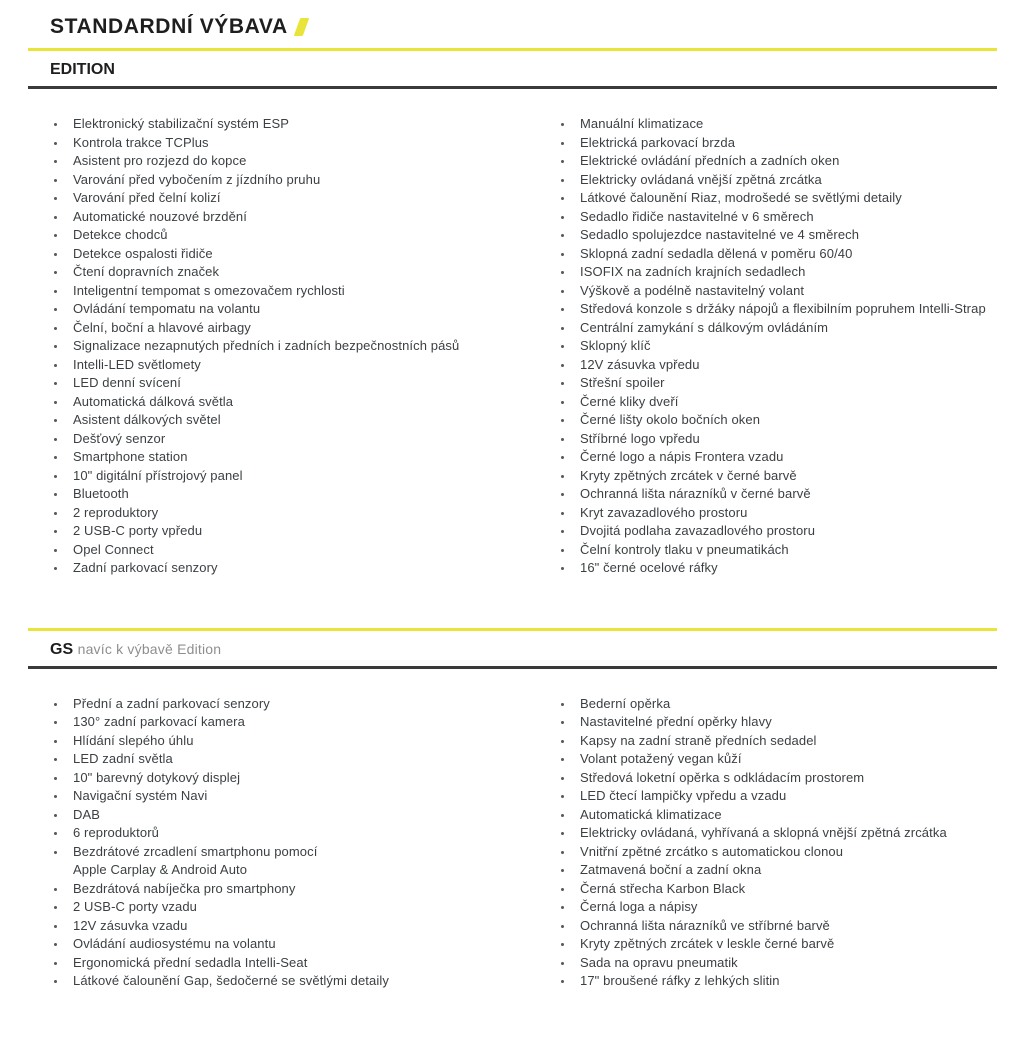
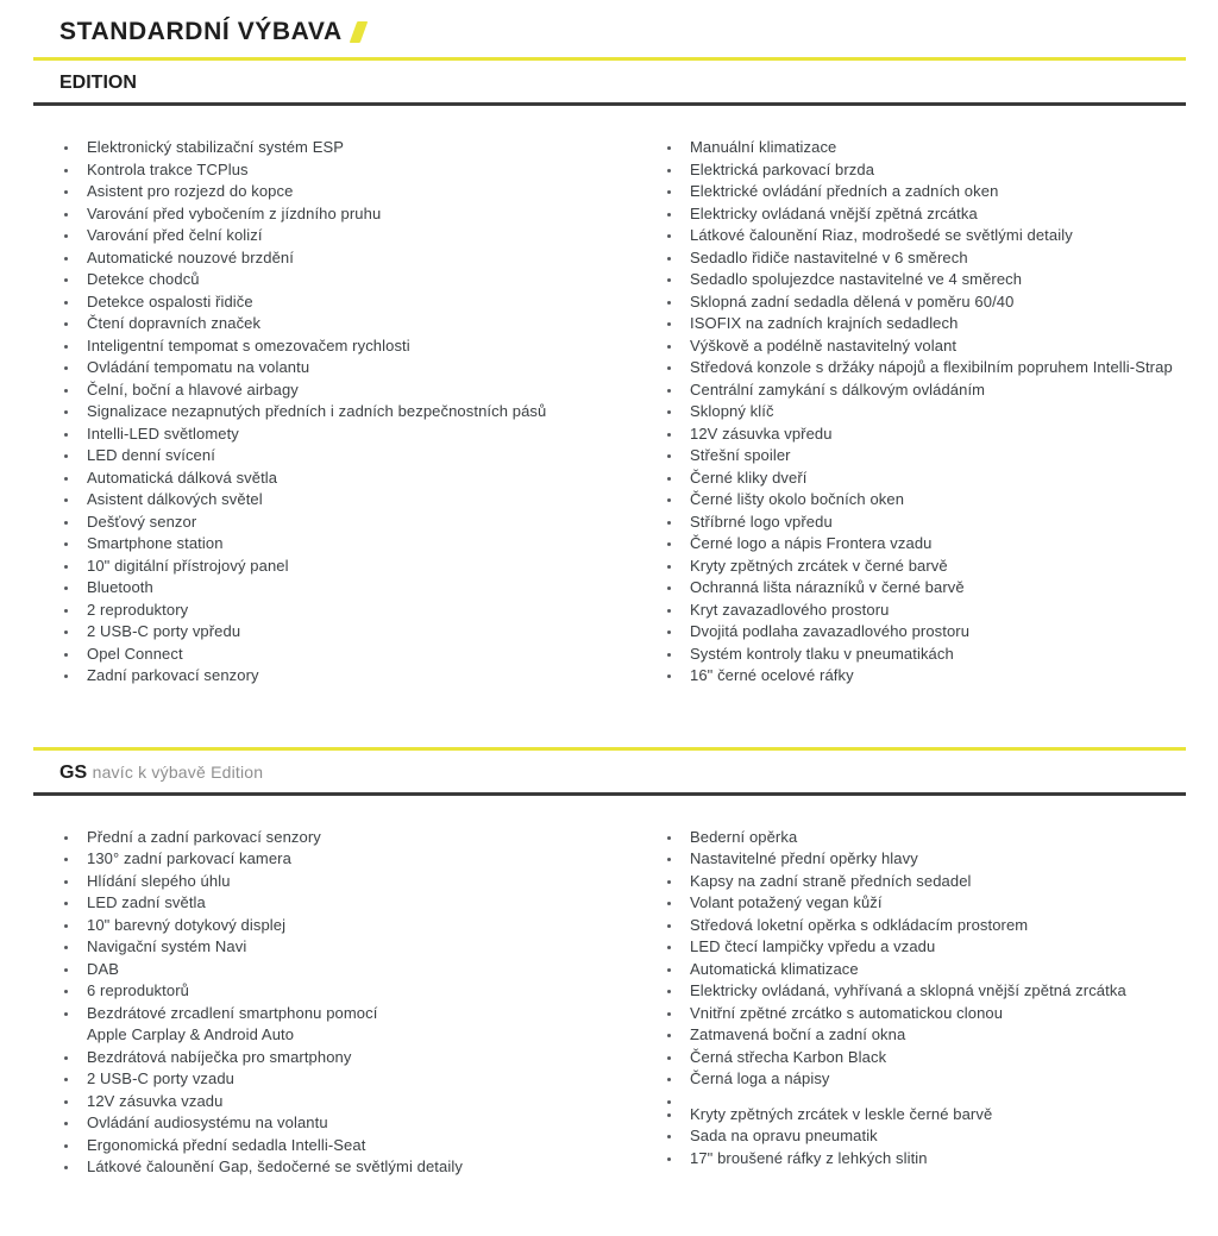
  STANDARDNÍ VÝBAVA
  EDITION
  Elektronický stabilizační systém ESP
  Kontrola trakce TCPlus
  Asistent pro rozjezd do kopce
  Varování před vybočením z jízdního pruhu
  Varování před čelní kolizí
  Automatické nouzové brzdění
  Detekce chodců
  Detekce ospalosti řidiče
  Čtení dopravních značek
  Inteligentní tempomat s omezovačem rychlosti
  Ovládání tempomatu na volantu
  Čelní, boční a hlavové airbagy
  Signalizace nezapnutých předních i zadních bezpečnostních pásů
  Intelli-LED světlomety
  LED denní svícení
  Automatická dálková světla
  Asistent dálkových světel
  Dešťový senzor
  Smartphone station
  10" digitální přístrojový panel
  Bluetooth
  2 reproduktory
  2 USB-C porty vpředu
  Opel Connect
  Zadní parkovací senzory
  Manuální klimatizace
  Elektrická parkovací brzda
  Elektrické ovládání předních a zadních oken
  Elektricky ovládaná vnější zpětná zrcátka
  Látkové čalounění Riaz, modrošedé se světlými detaily
  Sedadlo řidiče nastavitelné v 6 směrech
  Sedadlo spolujezdce nastavitelné ve 4 směrech
  Sklopná zadní sedadla dělená v poměru 60/40
  ISOFIX na zadních krajních sedadlech
  Výškově a podélně nastavitelný volant
  Středová konzole s držáky nápojů a flexibilním popruhem Intelli-Strap
  Centrální zamykání s dálkovým ovládáním
  Sklopný klíč
  12V zásuvka vpředu
  Střešní spoiler
  Černé kliky dveří
  Černé lišty okolo bočních oken
  Stříbrné logo vpředu
  Černé logo a nápis Frontera vzadu
  Kryty zpětných zrcátek v černé barvě
  Ochranná lišta nárazníků v černé barvě
  Kryt zavazadlového prostoru
  Dvojitá podlaha zavazadlového prostoru
- Čelní kontroly tlaku v pneumatikách
+ Systém kontroly tlaku v pneumatikách
  16" černé ocelové ráfky
  GS navíc k výbavě Edition
  Přední a zadní parkovací senzory
  130° zadní parkovací kamera
  Hlídání slepého úhlu
  LED zadní světla
  10" barevný dotykový displej
  Navigační systém Navi
  DAB
  6 reproduktorů
  Bezdrátové zrcadlení smartphonu pomocí
  Apple Carplay & Android Auto
  Bezdrátová nabíječka pro smartphony
  2 USB-C porty vzadu
  12V zásuvka vzadu
  Ovládání audiosystému na volantu
  Ergonomická přední sedadla Intelli-Seat
  Látkové čalounění Gap, šedočerné se světlými detaily
  Bederní opěrka
  Nastavitelné přední opěrky hlavy
  Kapsy na zadní straně předních sedadel
  Volant potažený vegan kůží
  Středová loketní opěrka s odkládacím prostorem
  LED čtecí lampičky vpředu a vzadu
  Automatická klimatizace
  Elektricky ovládaná, vyhřívaná a sklopná vnější zpětná zrcátka
  Vnitřní zpětné zrcátko s automatickou clonou
  Zatmavená boční a zadní okna
  Černá střecha Karbon Black
  Černá loga a nápisy
- Ochranná lišta nárazníků ve stříbrné barvě
  Kryty zpětných zrcátek v leskle černé barvě
  Sada na opravu pneumatik
  17" broušené ráfky z lehkých slitin
